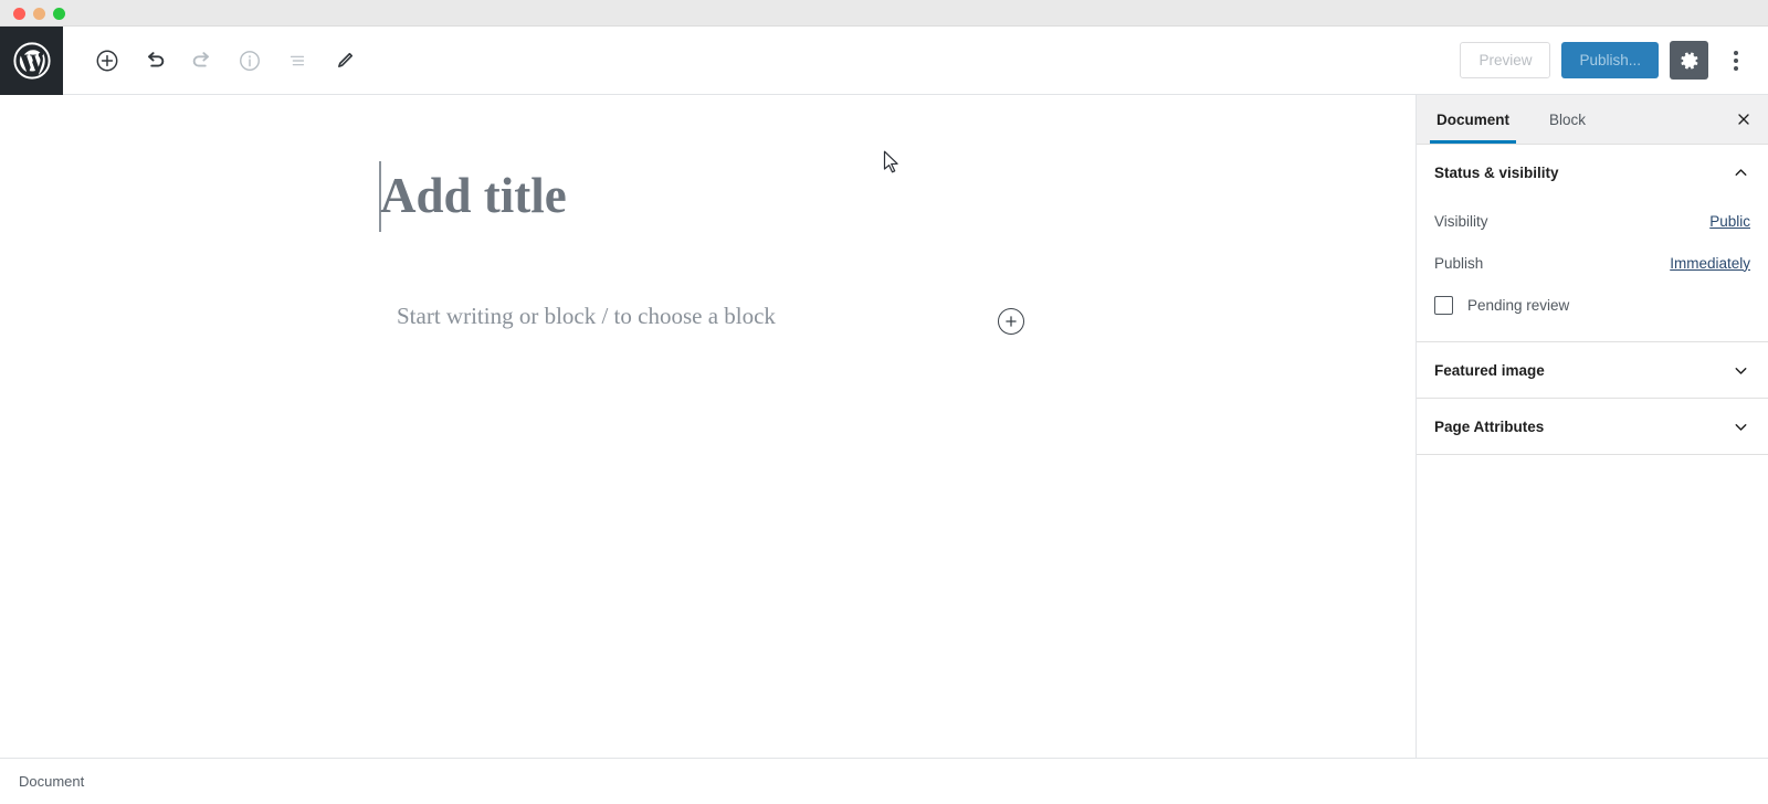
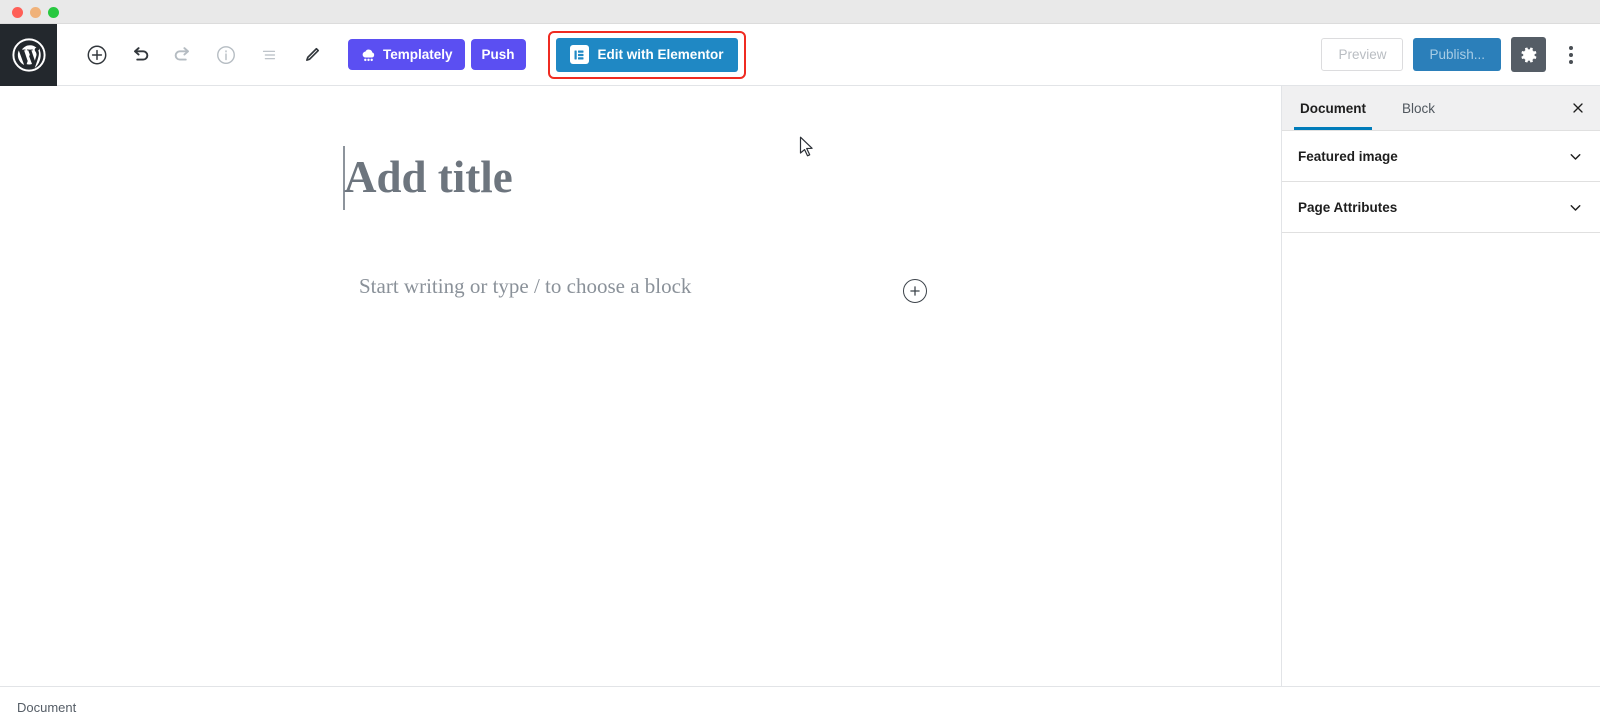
+ Templately
+ Push
+ Edit with Elementor
  Preview
  Publish...
  Add title
- Start writing or block / to choose a block
+ Start writing or type / to choose a block
  Document
  Block
- Status & visibility
- Visibility
- Public
- Publish
- Immediately
- Pending review
  Featured image
  Page Attributes
  Document
